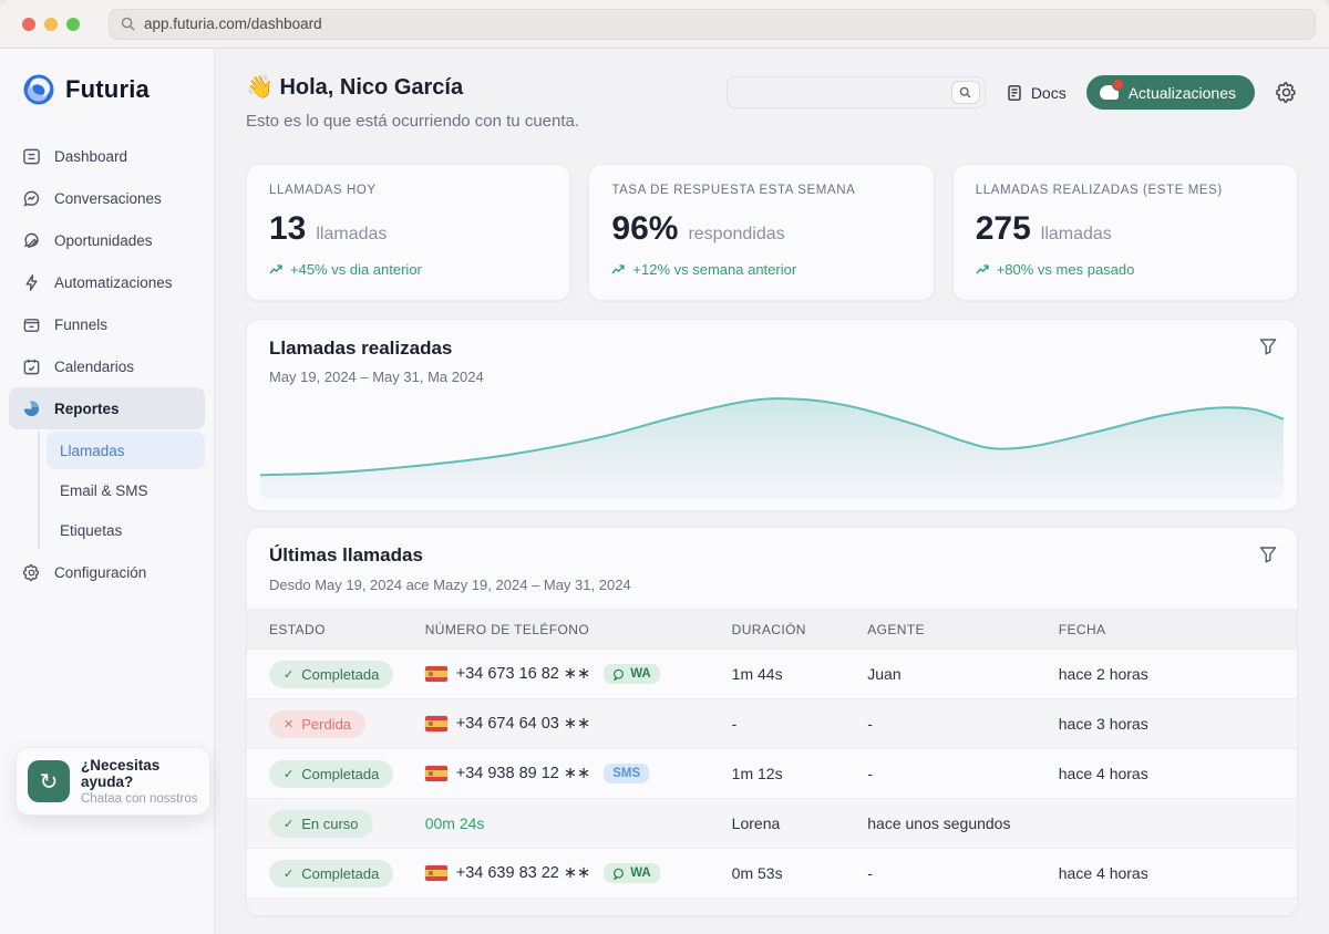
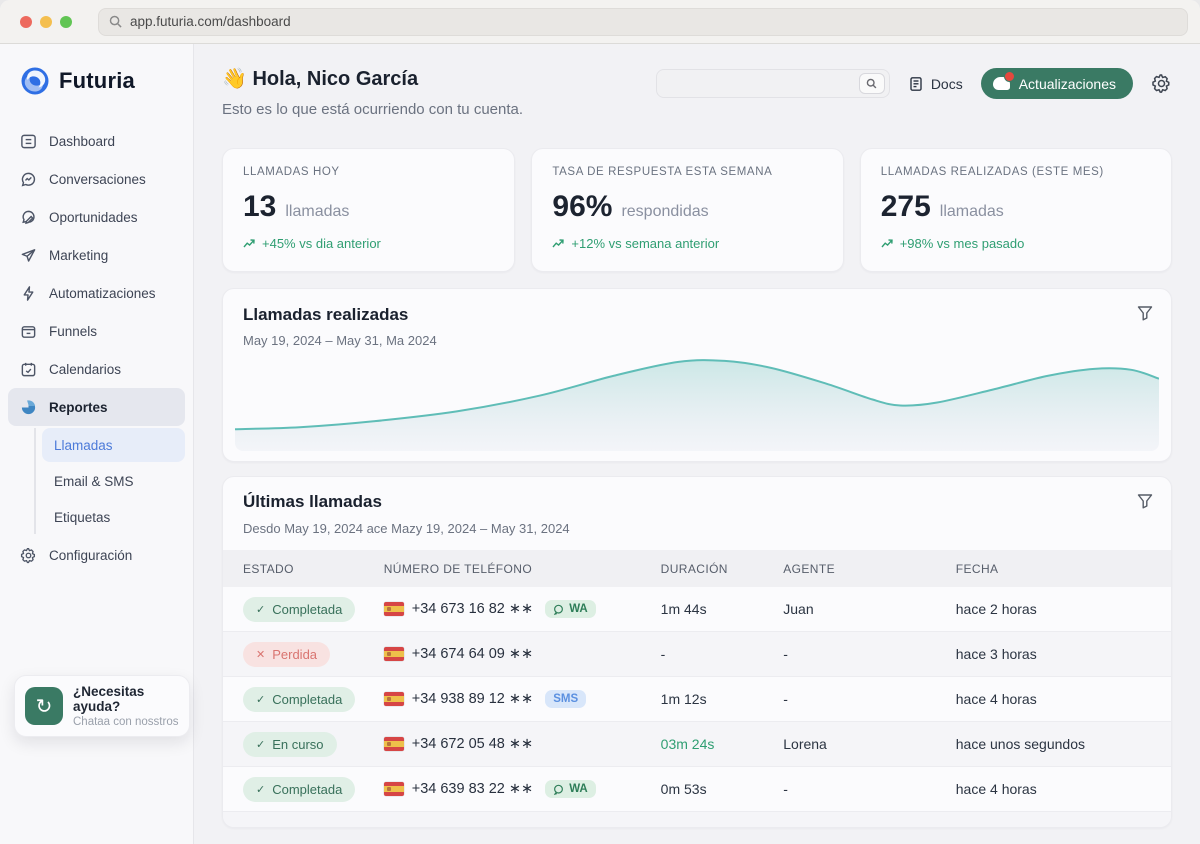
  app.futuria.com/dashboard
  Futuria
  Dashboard
  Conversaciones
  Oportunidades
+ Marketing
  Automatizaciones
  Funnels
  Calendarios
  Reportes
  Llamadas
  Email & SMS
  Etiquetas
  Configuración
  ↻
  ¿Necesitas ayuda?
  Chataa con nosstros
  👋 Hola, Nico García
  Esto es lo que está ocurriendo con tu cuenta.
  Docs
  Actualizaciones
  LLAMADAS HOY
  13
  llamadas
  +45% vs dia anterior
  TASA DE RESPUESTA ESTA SEMANA
  96%
  respondidas
  +12% vs semana anterior
  LLAMADAS REALIZADAS (ESTE MES)
  275
  llamadas
- +80% vs mes pasado
+ +98% vs mes pasado
  Llamadas realizadas
  May 19, 2024 – May 31, Ma 2024
  Últimas llamadas
  Desdo May 19, 2024 ace Mazy 19, 2024 – May 31, 2024
  ESTADO
  NÚMERO DE TELÉFONO
  DURACIÓN
  AGENTE
  FECHA
  ✓
  Completada
  +34 673 16 82 ∗∗
  WA
  1m 44s
  Juan
  hace 2 horas
  ✕
  Perdida
- +34 674 64 03 ∗∗
+ +34 674 64 09 ∗∗
  -
  -
  hace 3 horas
  ✓
  Completada
  +34 938 89 12 ∗∗
  SMS
  1m 12s
  -
  hace 4 horas
  ✓
  En curso
+ +34 672 05 48 ∗∗
- 00m 24s
+ 03m 24s
  Lorena
  hace unos segundos
  ✓
  Completada
  +34 639 83 22 ∗∗
  WA
  0m 53s
  -
  hace 4 horas
